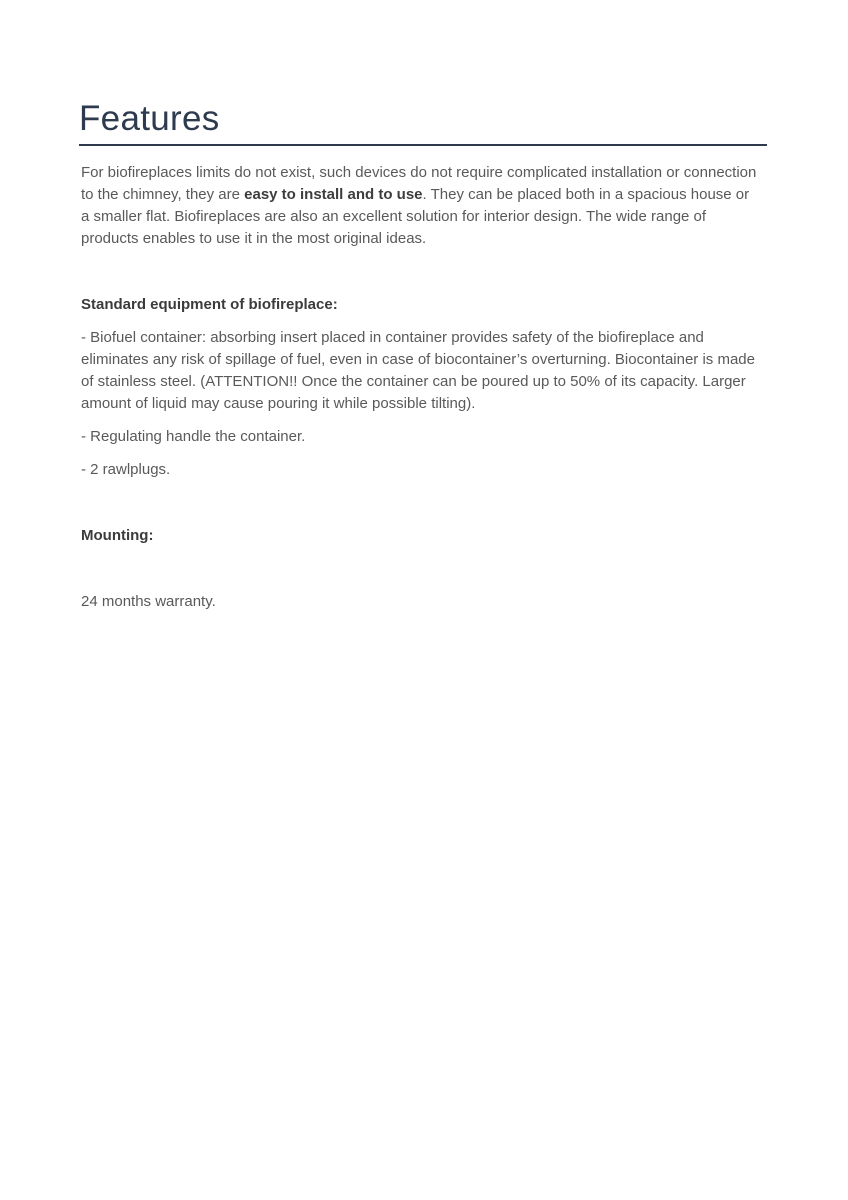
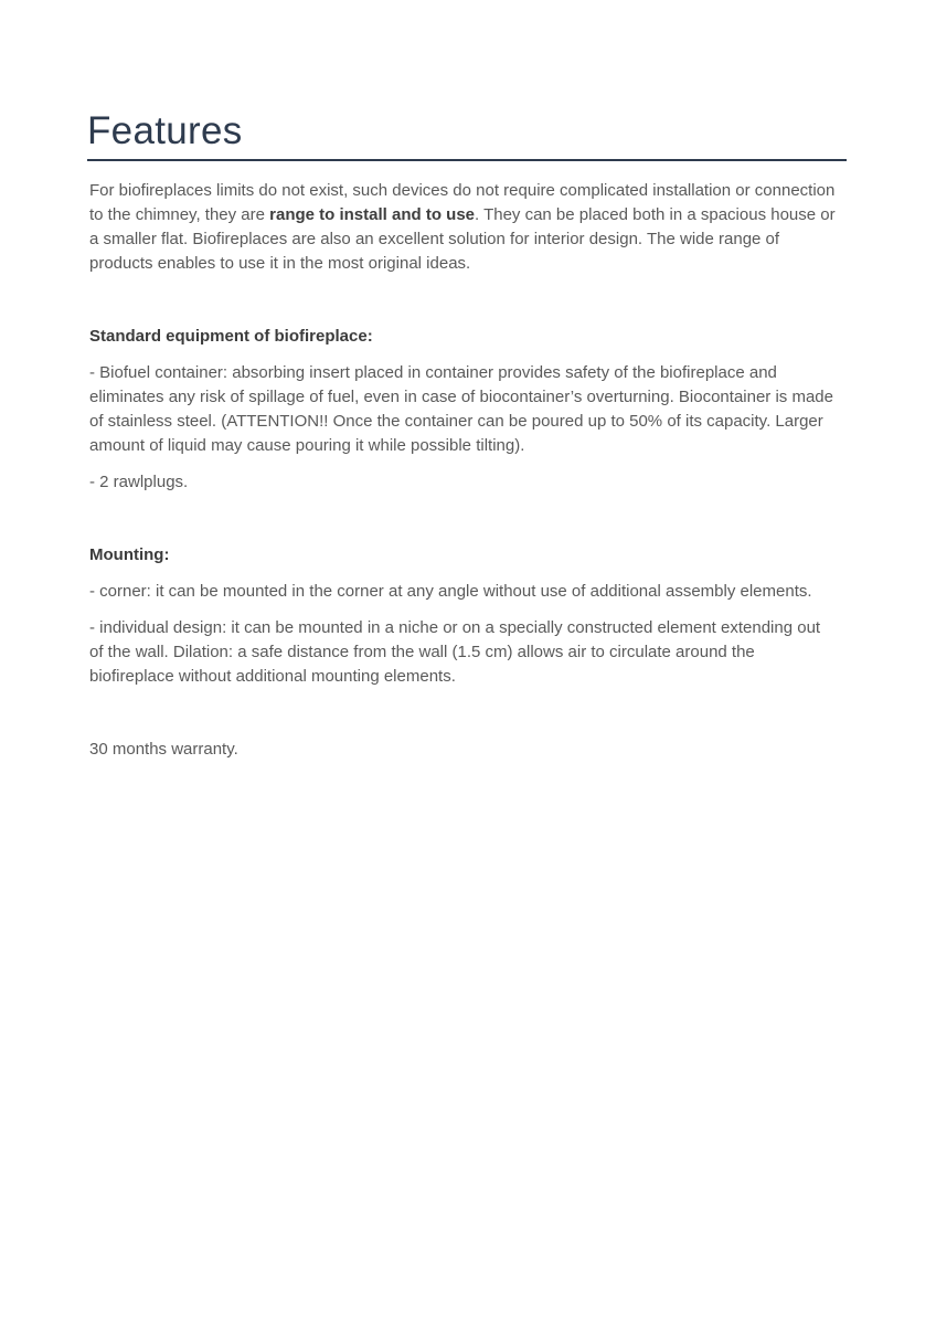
  Features
- For biofireplaces limits do not exist, such devices do not require complicated installation or connection to the chimney, they are easy to install and to use. They can be placed both in a spacious house or a smaller flat. Biofireplaces are also an excellent solution for interior design. The wide range of products enables to use it in the most original ideas.
+ For biofireplaces limits do not exist, such devices do not require complicated installation or connection to the chimney, they are range to install and to use. They can be placed both in a spacious house or a smaller flat. Biofireplaces are also an excellent solution for interior design. The wide range of products enables to use it in the most original ideas.
  Standard equipment of biofireplace:
  - Biofuel container: absorbing insert placed in container provides safety of the biofireplace and eliminates any risk of spillage of fuel, even in case of biocontainer’s overturning. Biocontainer is made of stainless steel. (ATTENTION!! Once the container can be poured up to 50% of its capacity. Larger amount of liquid may cause pouring it while possible tilting).
- - Regulating handle the container.
  - 2 rawlplugs.
  Mounting:
+ - corner: it can be mounted in the corner at any angle without use of additional assembly elements.
+ - individual design: it can be mounted in a niche or on a specially constructed element extending out of the wall. Dilation: a safe distance from the wall (1.5 cm) allows air to circulate around the biofireplace without additional mounting elements.
- 24 months warranty.
+ 30 months warranty.
